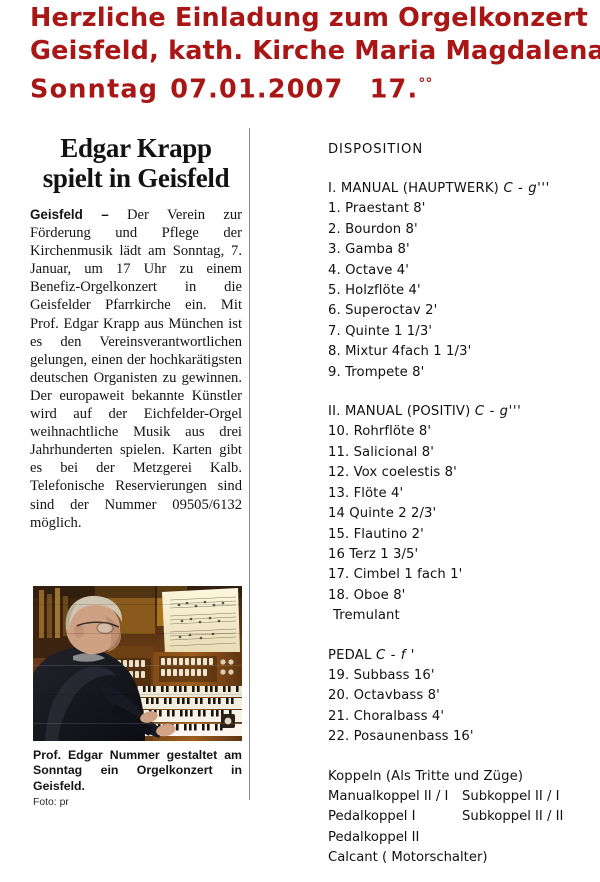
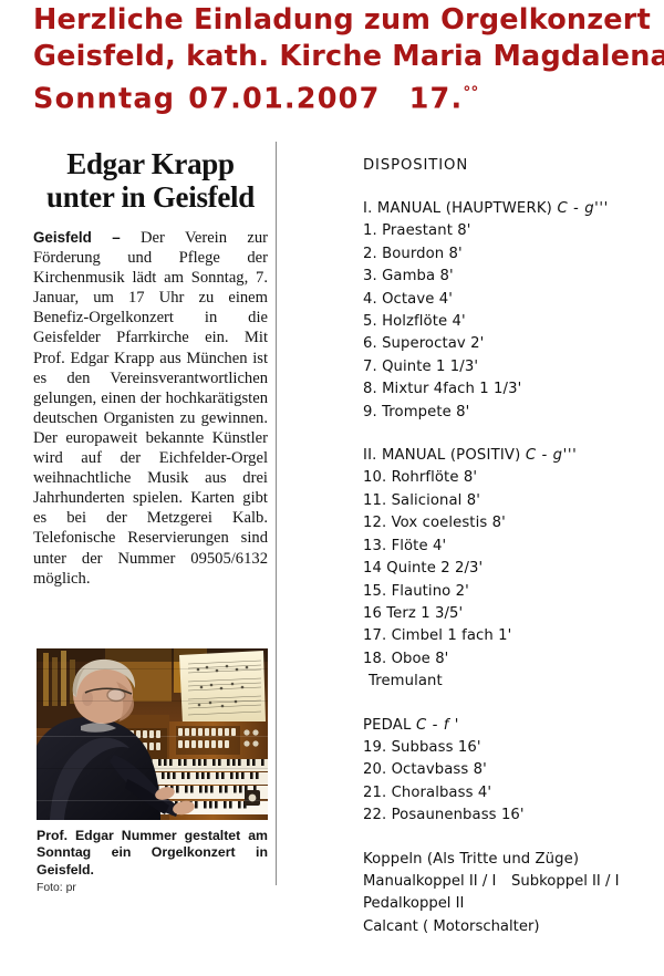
  Herzliche Einladung zum Orgelkonzert
  Geisfeld, kath. Kirche Maria Magdalena
  Sonntag 07.01.2007 17.°°
- Edgar Krapp spielt in Geisfeld
+ Edgar Krapp unter in Geisfeld
- Geisfeld – Der Verein zur Förderung und Pflege der Kirchenmusik lädt am Sonntag, 7. Januar, um 17 Uhr zu einem Benefiz-Orgelkonzert in die Geisfelder Pfarrkirche ein. Mit Prof. Edgar Krapp aus München ist es den Vereinsverantwortlichen gelungen, einen der hochkarätigsten deutschen Organisten zu gewinnen. Der europaweit bekannte Künstler wird auf der Eichfelder-Orgel weihnachtliche Musik aus drei Jahrhunderten spielen. Karten gibt es bei der Metzgerei Kalb. Telefonische Reservierungen sind sind der Nummer 09505/6132 möglich.
+ Geisfeld – Der Verein zur Förderung und Pflege der Kirchenmusik lädt am Sonntag, 7. Januar, um 17 Uhr zu einem Benefiz-Orgelkonzert in die Geisfelder Pfarrkirche ein. Mit Prof. Edgar Krapp aus München ist es den Vereinsverantwortlichen gelungen, einen der hochkarätigsten deutschen Organisten zu gewinnen. Der europaweit bekannte Künstler wird auf der Eichfelder-Orgel weihnachtliche Musik aus drei Jahrhunderten spielen. Karten gibt es bei der Metzgerei Kalb. Telefonische Reservierungen sind unter der Nummer 09505/6132 möglich.
  Prof. Edgar Nummer gestaltet am Sonntag ein Orgelkonzert in Geisfeld.
  Foto: pr
  DISPOSITION
  I. MANUAL (HAUPTWERK) C - g'''
  1. Praestant 8'
  2. Bourdon 8'
  3. Gamba 8'
  4. Octave 4'
  5. Holzflöte 4'
  6. Superoctav 2'
  7. Quinte 1 1/3'
  8. Mixtur 4fach 1 1/3'
  9. Trompete 8'
  II. MANUAL (POSITIV) C - g'''
  10. Rohrflöte 8'
  11. Salicional 8'
  12. Vox coelestis 8'
  13. Flöte 4'
  14 Quinte 2 2/3'
  15. Flautino 2'
  16 Terz 1 3/5'
  17. Cimbel 1 fach 1'
  18. Oboe 8'
  Tremulant
  PEDAL C - f '
  19. Subbass 16'
  20. Octavbass 8'
  21. Choralbass 4'
  22. Posaunenbass 16'
  Koppeln (Als Tritte und Züge)
  Manualkoppel II / I Subkoppel II / I
- Pedalkoppel I Subkoppel II / II
  Pedalkoppel II
  Calcant ( Motorschalter)
